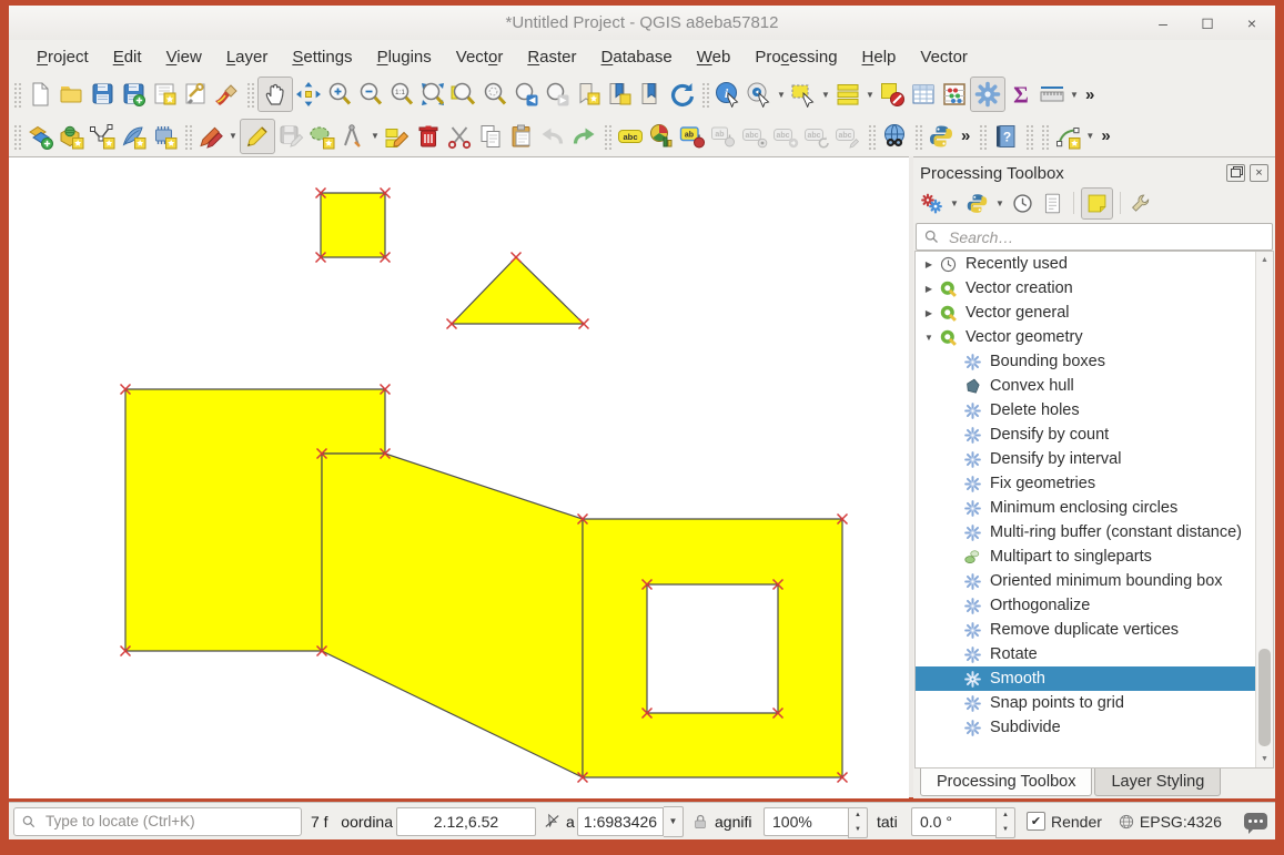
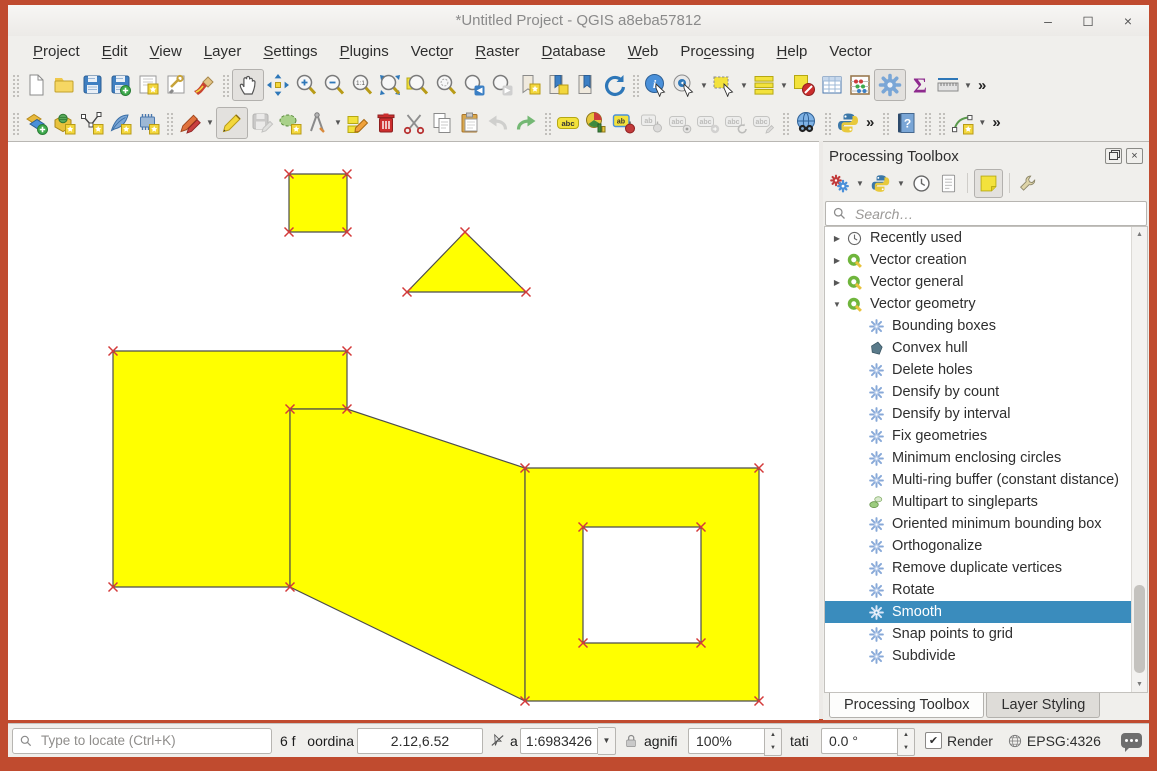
  *Untitled Project - QGIS a8eba57812
  –
  ◻
  ×
  Project
  Edit
  View
  Layer
  Settings
  Plugins
  Vector
  Raster
  Database
  Web
  Processing
  Help
  Vector
  ▼
  ▼
  ▼
  ▼
  »
  ▼
  ▼
  »
  ▼
  »
  Processing Toolbox
  ×
  ▼
  ▼
  Search…
  ▶
  Recently used
  ▶
  Vector creation
  ▶
  Vector general
  ▼
  Vector geometry
  Bounding boxes
  Convex hull
  Delete holes
  Densify by count
  Densify by interval
  Fix geometries
  Minimum enclosing circles
  Multi-ring buffer (constant distance)
  Multipart to singleparts
  Oriented minimum bounding box
  Orthogonalize
  Remove duplicate vertices
  Rotate
  Smooth
  Snap points to grid
  Subdivide
  Processing Toolbox
  Layer Styling
  Type to locate (Ctrl+K)
- 7 f
+ 6 f
  oordina
  2.12,6.52
  a
  1:6983426
  ▼
  agnifi
  100%
  tati
  0.0 °
  ✔
  Render
  EPSG:4326
